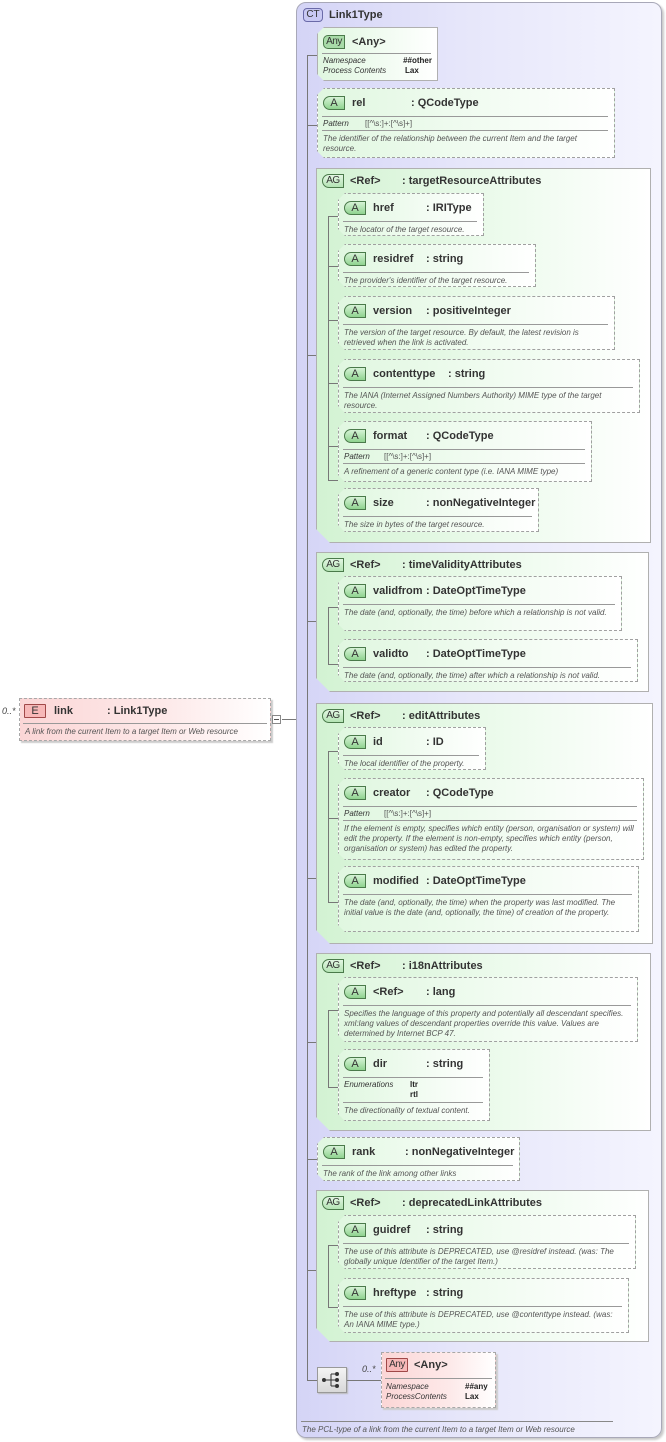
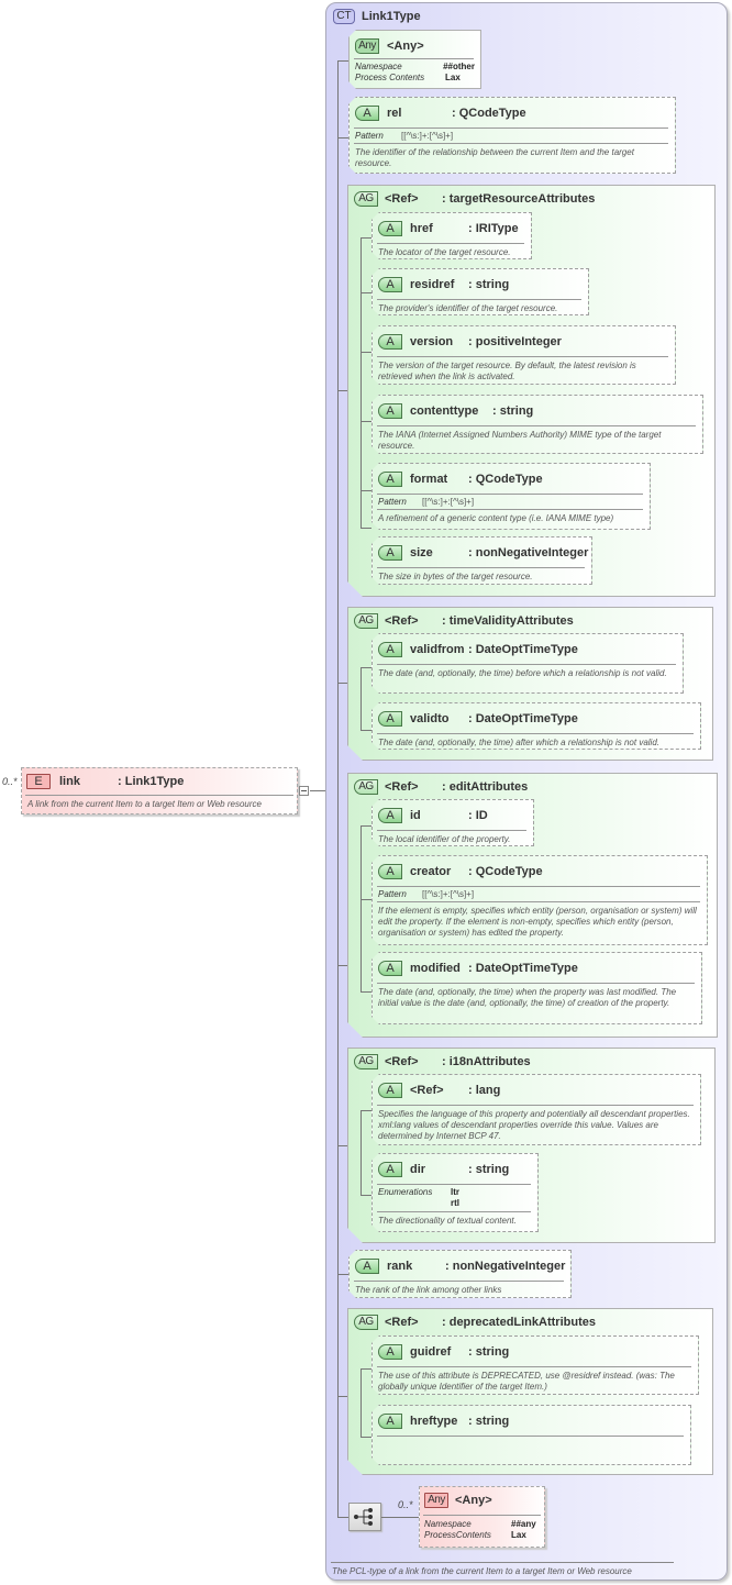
  0..*
  E
  link
  : Link1Type
  A link from the current Item to a target Item or Web resource
  CT
  Link1Type
  The PCL-type of a link from the current Item to a target Item or Web resource
  Any
  <Any>
  Namespace
  ##other
  Process Contents
  Lax
  A
  rel
  : QCodeType
  Pattern
  [[^\s:]+:[^\s]+]
  The identifier of the relationship between the current Item and the target resource.
  AG
  <Ref>
  : targetResourceAttributes
  A
  href
  : IRIType
  The locator of the target resource.
  A
  residref
  : string
  The provider's identifier of the target resource.
  A
  version
  : positiveInteger
  The version of the target resource. By default, the latest revision is retrieved when the link is activated.
  A
  contenttype
  : string
  The IANA (Internet Assigned Numbers Authority) MIME type of the target resource.
  A
  format
  : QCodeType
  Pattern
  [[^\s:]+:[^\s]+]
  A refinement of a generic content type (i.e. IANA MIME type)
  A
  size
  : nonNegativeInteger
  The size in bytes of the target resource.
  AG
  <Ref>
  : timeValidityAttributes
  A
  validfrom
  : DateOptTimeType
  The date (and, optionally, the time) before which a relationship is not valid.
  A
  validto
  : DateOptTimeType
  The date (and, optionally, the time) after which a relationship is not valid.
  AG
  <Ref>
  : editAttributes
  A
  id
  : ID
  The local identifier of the property.
  A
  creator
  : QCodeType
  Pattern
  [[^\s:]+:[^\s]+]
  If the element is empty, specifies which entity (person, organisation or system) will edit the property. If the element is non-empty, specifies which entity (person, organisation or system) has edited the property.
  A
  modified
  : DateOptTimeType
  The date (and, optionally, the time) when the property was last modified. The initial value is the date (and, optionally, the time) of creation of the property.
  AG
  <Ref>
  : i18nAttributes
  A
  <Ref>
  : lang
- Specifies the language of this property and potentially all descendant specifies. xml:lang values of descendant properties override this value. Values are determined by Internet BCP 47.
+ Specifies the language of this property and potentially all descendant properties. xml:lang values of descendant properties override this value. Values are determined by Internet BCP 47.
  A
  dir
  : string
  Enumerations
  ltr
  rtl
  The directionality of textual content.
  A
  rank
  : nonNegativeInteger
  The rank of the link among other links
  AG
  <Ref>
  : deprecatedLinkAttributes
  A
  guidref
  : string
  The use of this attribute is DEPRECATED, use @residref instead. (was: The globally unique Identifier of the target Item.)
  A
  hreftype
  : string
- The use of this attribute is DEPRECATED, use @contenttype instead. (was: An IANA MIME type.)
  0..*
  Any
  <Any>
  Namespace
  ##any
  ProcessContents
  Lax
